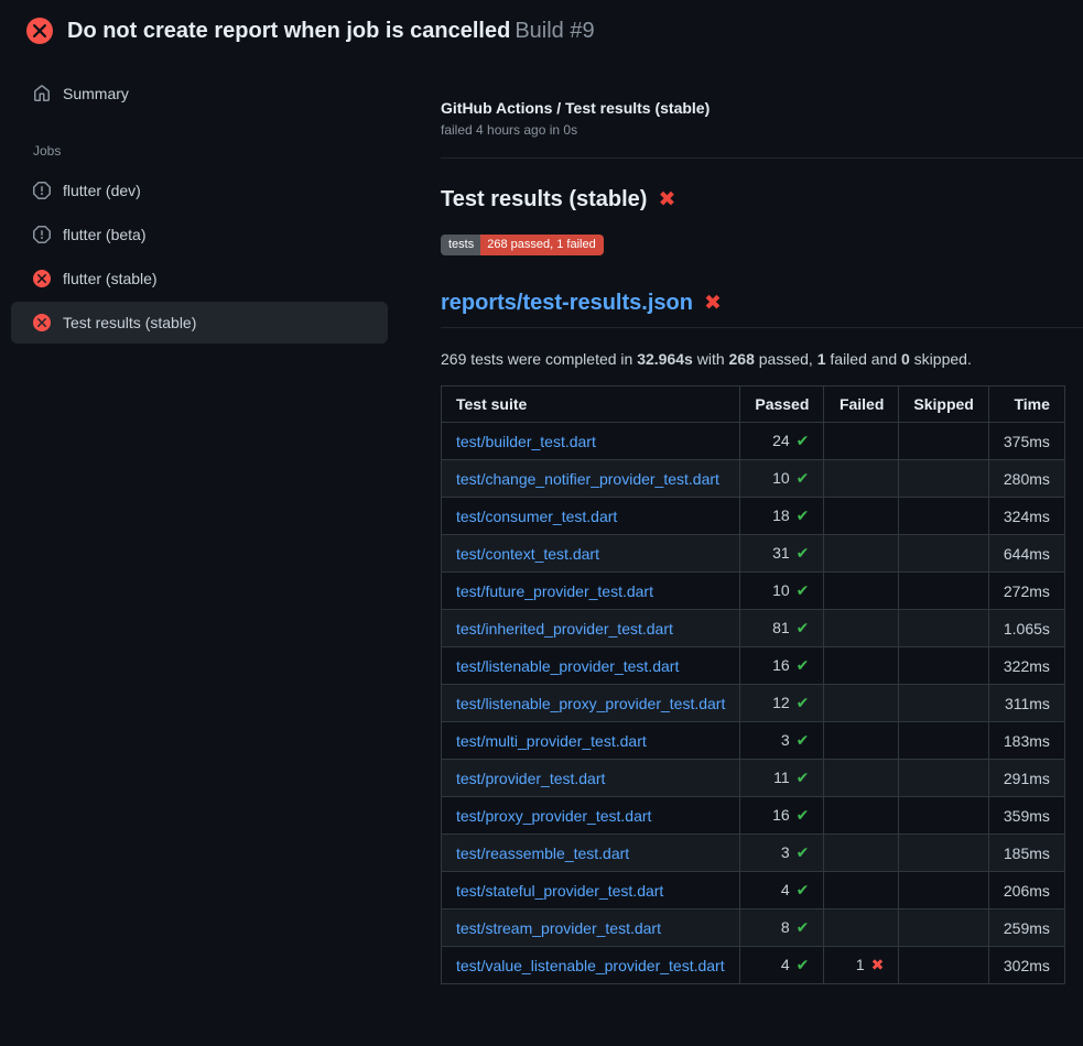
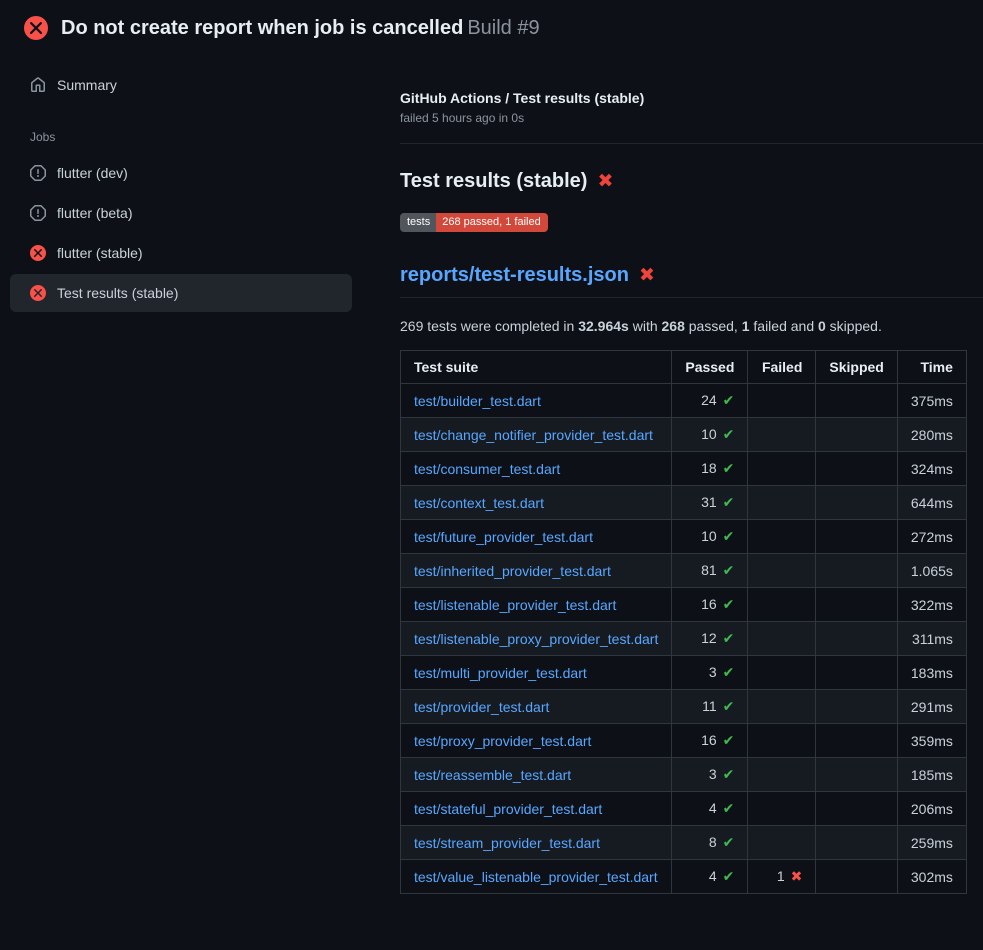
  Do not create report when job is cancelled Build #9
  Summary
  Jobs
  flutter (dev)
  flutter (beta)
  flutter (stable)
  Test results (stable)
  GitHub Actions / Test results (stable)
- failed 4 hours ago in 0s
+ failed 5 hours ago in 0s
  Test results (stable)
  ✖
  tests
  268 passed, 1 failed
  reports/test-results.json
  ✖
  269 tests were completed in 32.964s with 268 passed, 1 failed and 0 skipped.
  Test suite	Passed	Failed	Skipped	Time
  test/builder_test.dart	24 ✔			375ms
  test/change_notifier_provider_test.dart	10 ✔			280ms
  test/consumer_test.dart	18 ✔			324ms
  test/context_test.dart	31 ✔			644ms
  test/future_provider_test.dart	10 ✔			272ms
  test/inherited_provider_test.dart	81 ✔			1.065s
  test/listenable_provider_test.dart	16 ✔			322ms
  test/listenable_proxy_provider_test.dart	12 ✔			311ms
  test/multi_provider_test.dart	3 ✔			183ms
  test/provider_test.dart	11 ✔			291ms
  test/proxy_provider_test.dart	16 ✔			359ms
  test/reassemble_test.dart	3 ✔			185ms
  test/stateful_provider_test.dart	4 ✔			206ms
  test/stream_provider_test.dart	8 ✔			259ms
  test/value_listenable_provider_test.dart	4 ✔	1 ✖		302ms
